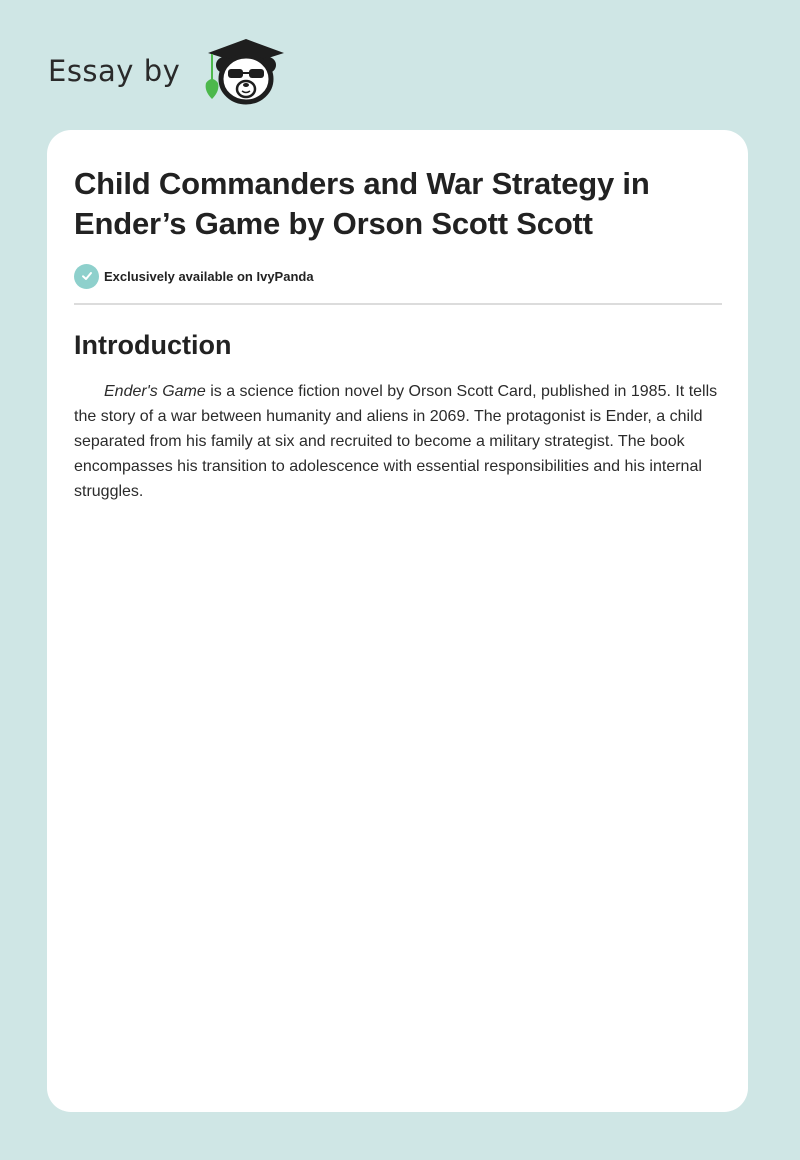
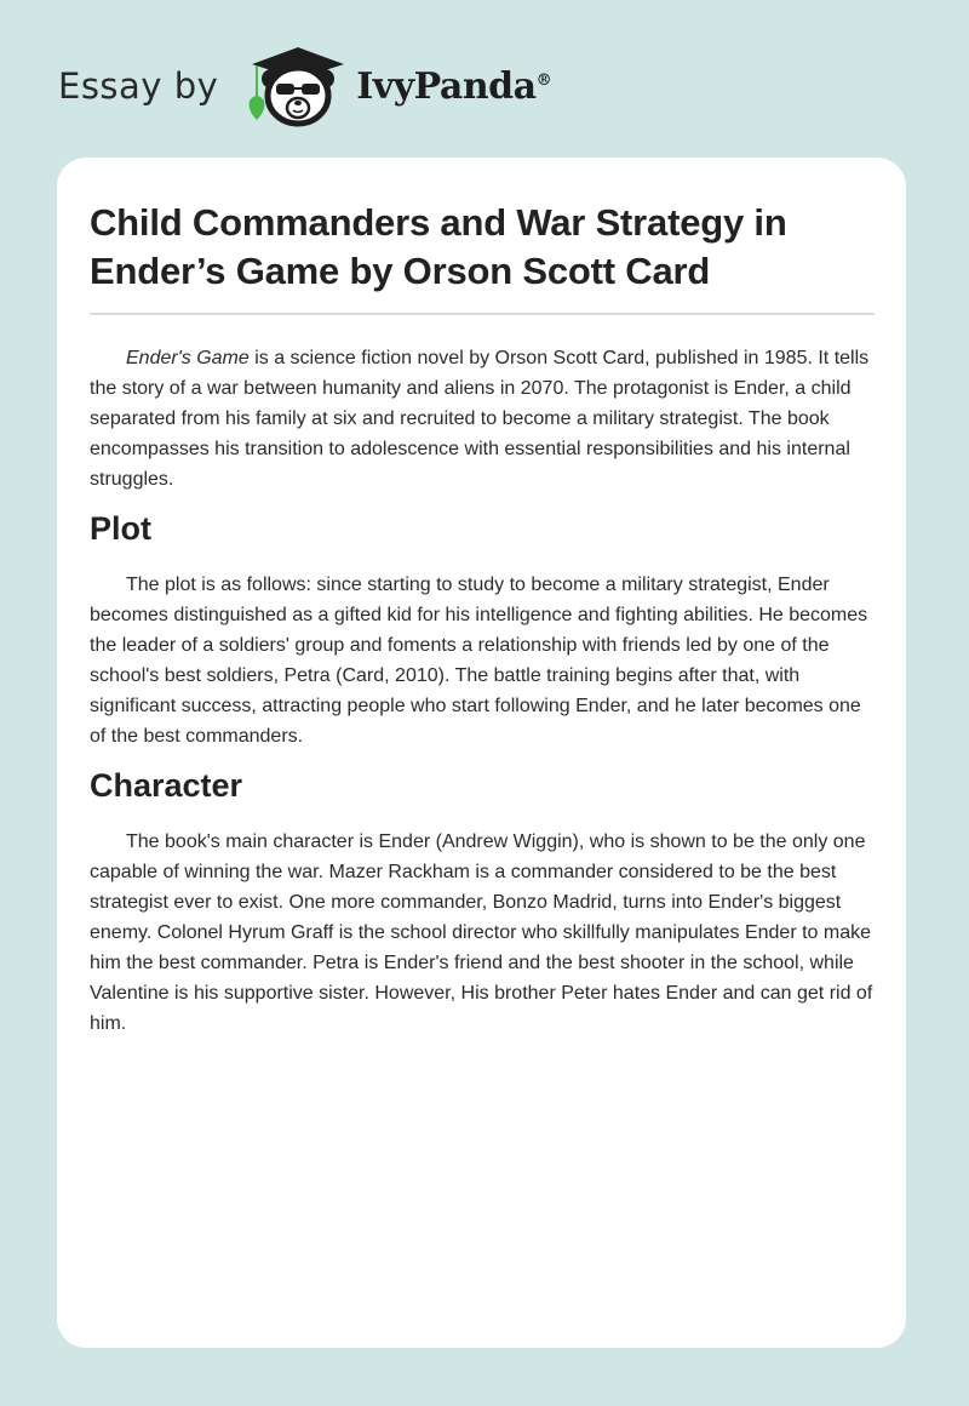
  Essay by
+ IvyPanda®
- Child Commanders and War Strategy in Ender’s Game by Orson Scott Scott
+ Child Commanders and War Strategy in Ender’s Game by Orson Scott Card
- Exclusively available on IvyPanda
- Introduction
- Ender's Game is a science fiction novel by Orson Scott Card, published in 1985. It tells the story of a war between humanity and aliens in 2069. The protagonist is Ender, a child separated from his family at six and recruited to become a military strategist. The book encompasses his transition to adolescence with essential responsibilities and his internal struggles.
+ Ender's Game is a science fiction novel by Orson Scott Card, published in 1985. It tells the story of a war between humanity and aliens in 2070. The protagonist is Ender, a child separated from his family at six and recruited to become a military strategist. The book encompasses his transition to adolescence with essential responsibilities and his internal struggles.
+ Plot
+ The plot is as follows: since starting to study to become a military strategist, Ender becomes distinguished as a gifted kid for his intelligence and fighting abilities. He becomes the leader of a soldiers' group and foments a relationship with friends led by one of the school's best soldiers, Petra (Card, 2010). The battle training begins after that, with significant success, attracting people who start following Ender, and he later becomes one of the best commanders.
+ Character
+ The book's main character is Ender (Andrew Wiggin), who is shown to be the only one capable of winning the war. Mazer Rackham is a commander considered to be the best strategist ever to exist. One more commander, Bonzo Madrid, turns into Ender's biggest enemy. Colonel Hyrum Graff is the school director who skillfully manipulates Ender to make him the best commander. Petra is Ender's friend and the best shooter in the school, while Valentine is his supportive sister. However, His brother Peter hates Ender and can get rid of him.
